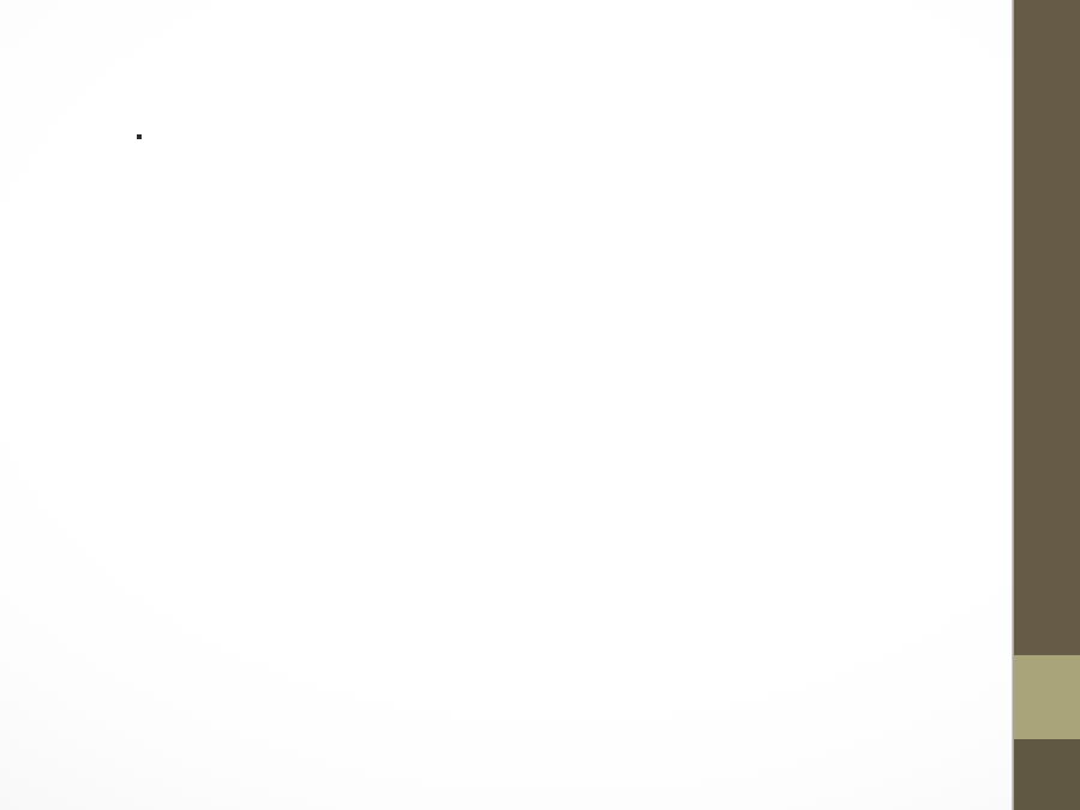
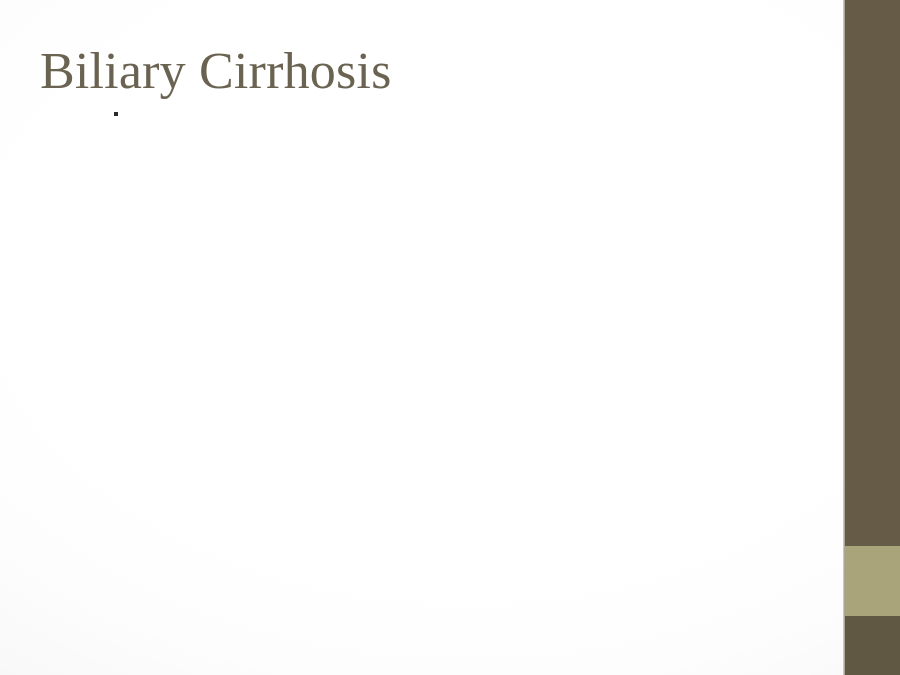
+ Biliary Cirrhosis
